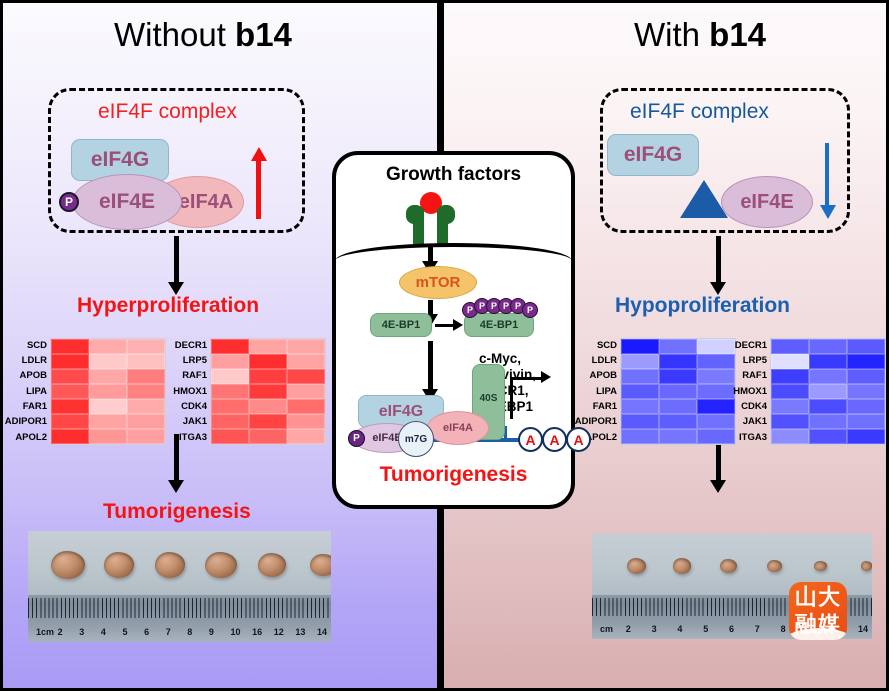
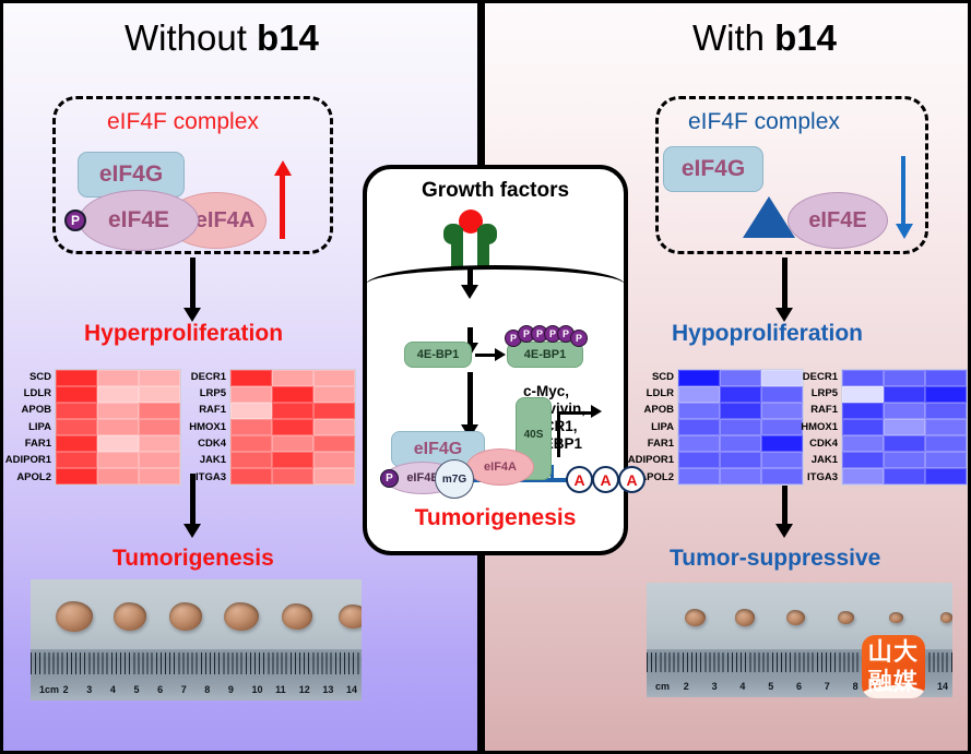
  Without b14
  With b14
  eIF4F complex
  eIF4G
  eIF4A
  eIF4E
  P
  eIF4F complex
  eIF4G
  eIF4E
  Hyperproliferation
  Tumorigenesis
  Hypoproliferation
+ Tumor-suppressive
  SCD
  LDLR
  APOB
  LIPA
  FAR1
  ADIPOR1
  APOL2
  DECR1
  LRP5
  RAF1
  HMOX1
  CDK4
  JAK1
  ITGA3
  SCD
  LDLR
  APOB
  LIPA
  FAR1
  ADIPOR1
  POL2
  DECR1
  LRP5
  RAF1
  HMOX1
  CDK4
  JAK1
  ITGA3
  1cm
  2
  3
  4
  5
  6
  7
  8
  9
  10
- 16
+ 11
  12
  13
  14
  cm
  2
  3
  4
  5
  6
  7
  8
  14
  山大融媒
  Growth factors
- mTOR
  4E-BP1
  4E-BP1
  P
  P
  P
  P
  P
  P
  c-Myc,
  40S
  eIF4G
  eIF4A
  eIF4
  P
  m7G
  A
  A
  A
  Tumorigenesis
